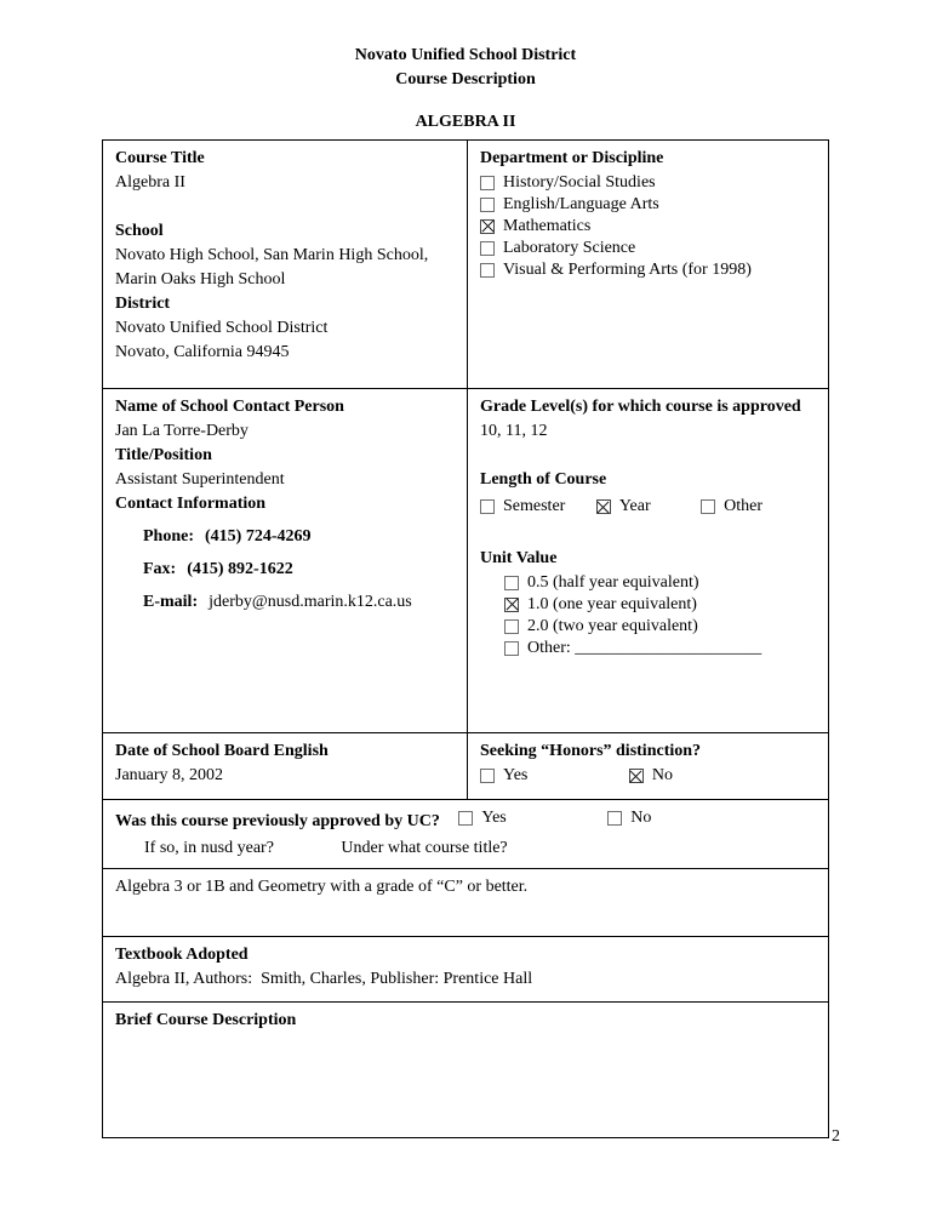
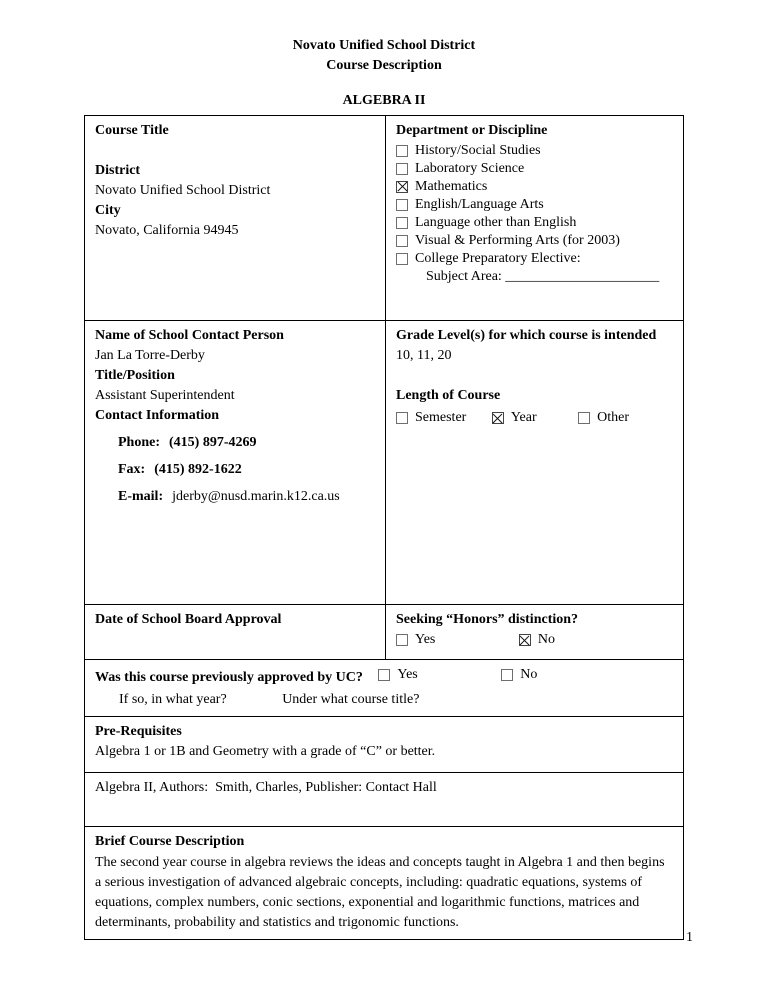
  Novato Unified School District
  Course Description
  ALGEBRA II
  Course Title
- Algebra II
- School
- Novato High School, San Marin High School, Marin Oaks High School
  District
  Novato Unified School District
+ City
  Novato, California 94945
  Department or Discipline
  History/Social Studies
- English/Language Arts
+ Laboratory Science
  Mathematics
- Laboratory Science
+ English/Language Arts
+ Language other than English
- Visual & Performing Arts (for 1998)
+ Visual & Performing Arts (for 2003)
+ College Preparatory Elective:
+ Subject Area: ______________________
  Name of School Contact Person
  Jan La Torre-Derby
  Title/Position
  Assistant Superintendent
  Contact Information
- Phone: (415) 724-4269
+ Phone: (415) 897-4269
  Fax: (415) 892-1622
  E-mail: jderby@nusd.marin.k12.ca.us
- Grade Level(s) for which course is approved
+ Grade Level(s) for which course is intended
- 10, 11, 12
+ 10, 11, 20
  Length of Course
  Semester
  Year
  Other
- Unit Value
- 0.5 (half year equivalent)
- 1.0 (one year equivalent)
- 2.0 (two year equivalent)
- Other: ______________________
- Date of School Board English
+ Date of School Board Approval
- January 8, 2002
  Seeking “Honors” distinction?
  Yes
  No
  Was this course previously approved by UC?
  Yes
  No
- If so, in nusd year? Under what course title?
+ If so, in what year? Under what course title?
+ Pre-Requisites
- Algebra 3 or 1B and Geometry with a grade of “C” or better.
+ Algebra 1 or 1B and Geometry with a grade of “C” or better.
- Textbook Adopted
- Algebra II, Authors: Smith, Charles, Publisher: Prentice Hall
+ Algebra II, Authors: Smith, Charles, Publisher: Contact Hall
  Brief Course Description
+ The second year course in algebra reviews the ideas and concepts taught in Algebra 1 and then begins a serious investigation of advanced algebraic concepts, including: quadratic equations, systems of equations, complex numbers, conic sections, exponential and logarithmic functions, matrices and determinants, probability and statistics and trigonomic functions.
- 2
+ 1
